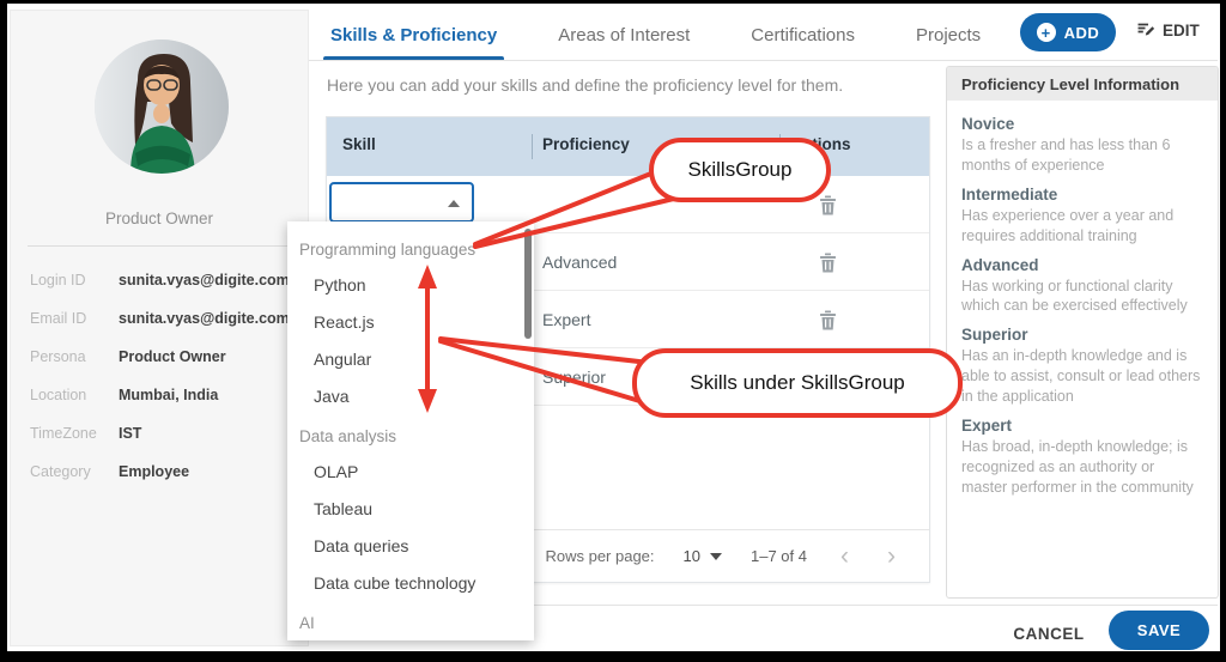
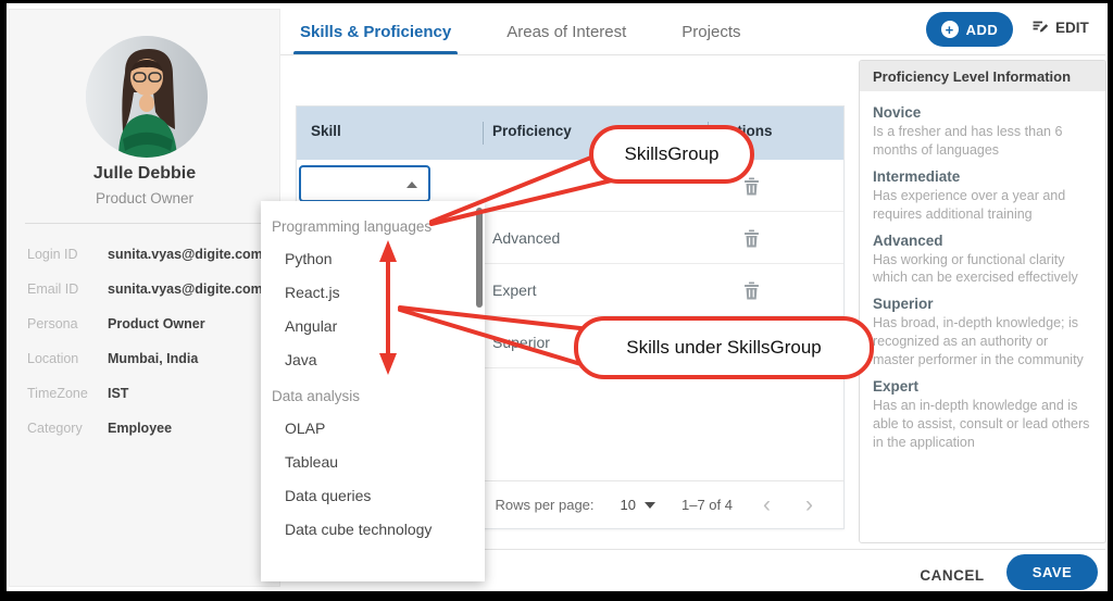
+ Julle Debbie
  Product Owner
  Login ID
  sunita.vyas@digite.com
  Email ID
  sunita.vyas@digite.com
  Persona
  Product Owner
  Location
  Mumbai, India
  TimeZone
  IST
  Category
  Employee
  Skills & Proficiency
  Areas of Interest
- Certifications
  Projects
  +
  ADD
  EDIT
- Here you can add your skills and define the proficiency level for them.
  Skill
  Proficiency
  Advanced
  Expert
  Serior
  Rows per page:
  10
  1–7 of 4
  ‹
  ›
  Programming languages
  Python
  React.js
  Angular
  Java
  Data analysis
  OLAP
  Tableau
  Data queries
  Data cube technology
- AI
  Proficiency Level Information
  Novice
- Is a fresher and has less than 6 months of experience
+ Is a fresher and has less than 6 months of languages
  Intermediate
  Has experience over a year and requires additional training
  Advanced
  Has working or functional clarity which can be exercised effectively
  Superior
- Has an in-depth knowledge and is able to assist, consult or lead others in the application
+ Has broad, in-depth knowledge; is recognized as an authority or master performer in the community
  Expert
- Has broad, in-depth knowledge; is recognized as an authority or master performer in the community
+ Has an in-depth knowledge and is able to assist, consult or lead others in the application
  CANCEL
  SAVE
  SkillsGroup
  Skills under SkillsGroup
